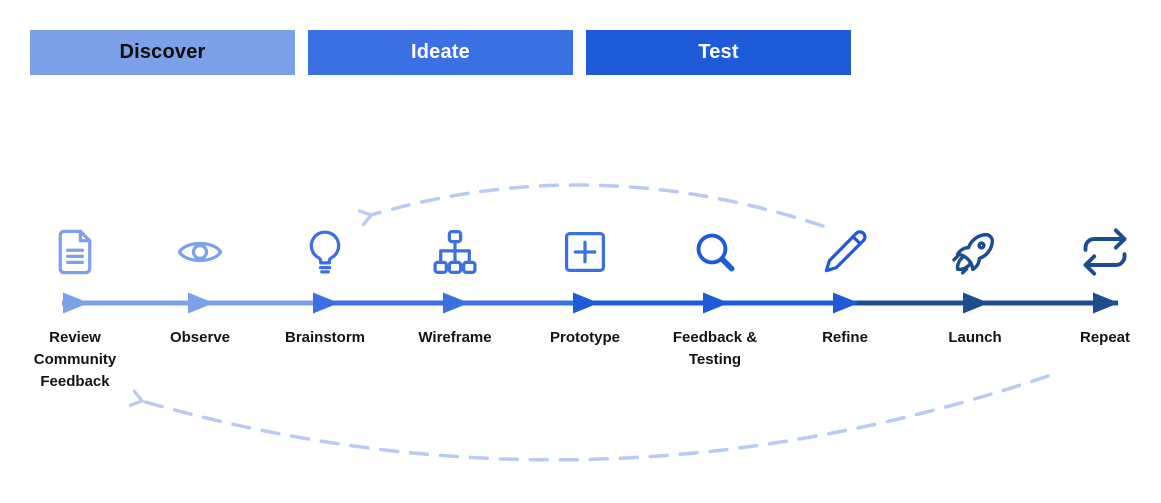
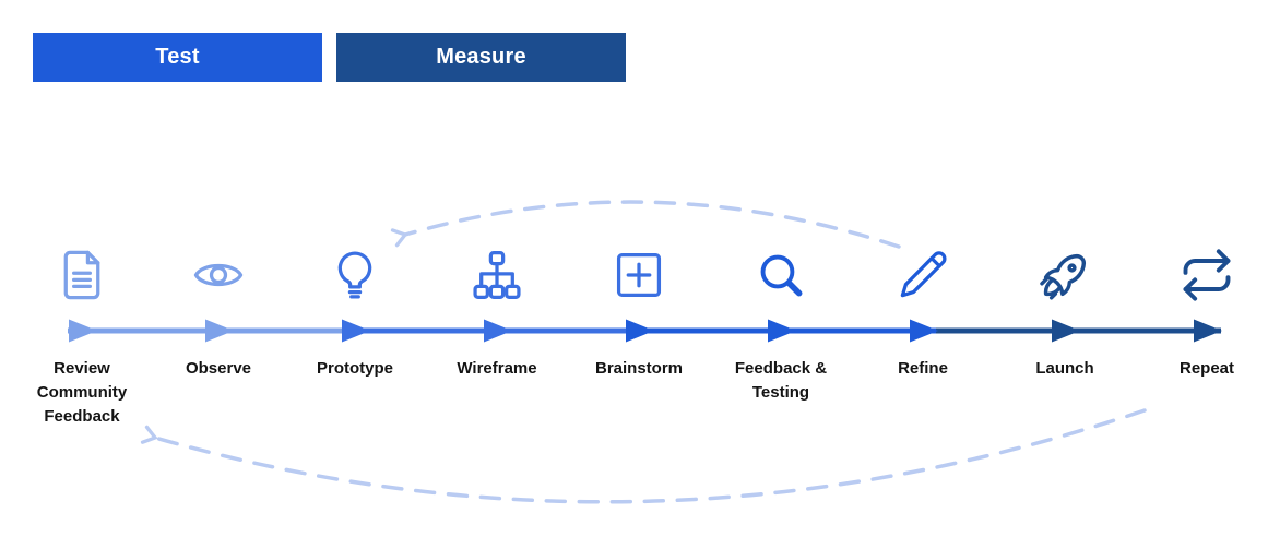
- Discover
- Ideate
  Test
+ Measure
  Review Community Feedback
  Observe
- Brainstorm
+ Prototype
  Wireframe
- Prototype
+ Brainstorm
  Feedback & Testing
  Refine
  Launch
  Repeat
